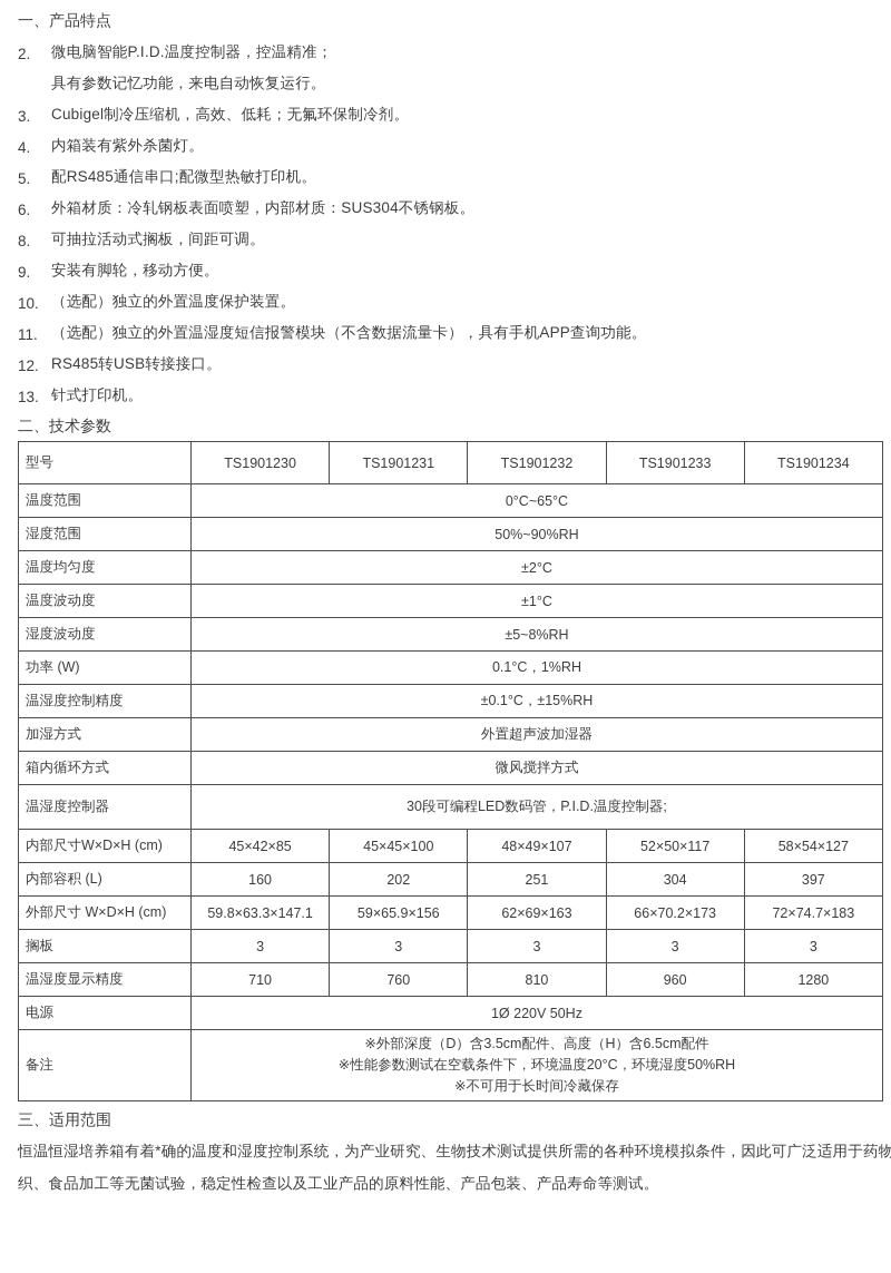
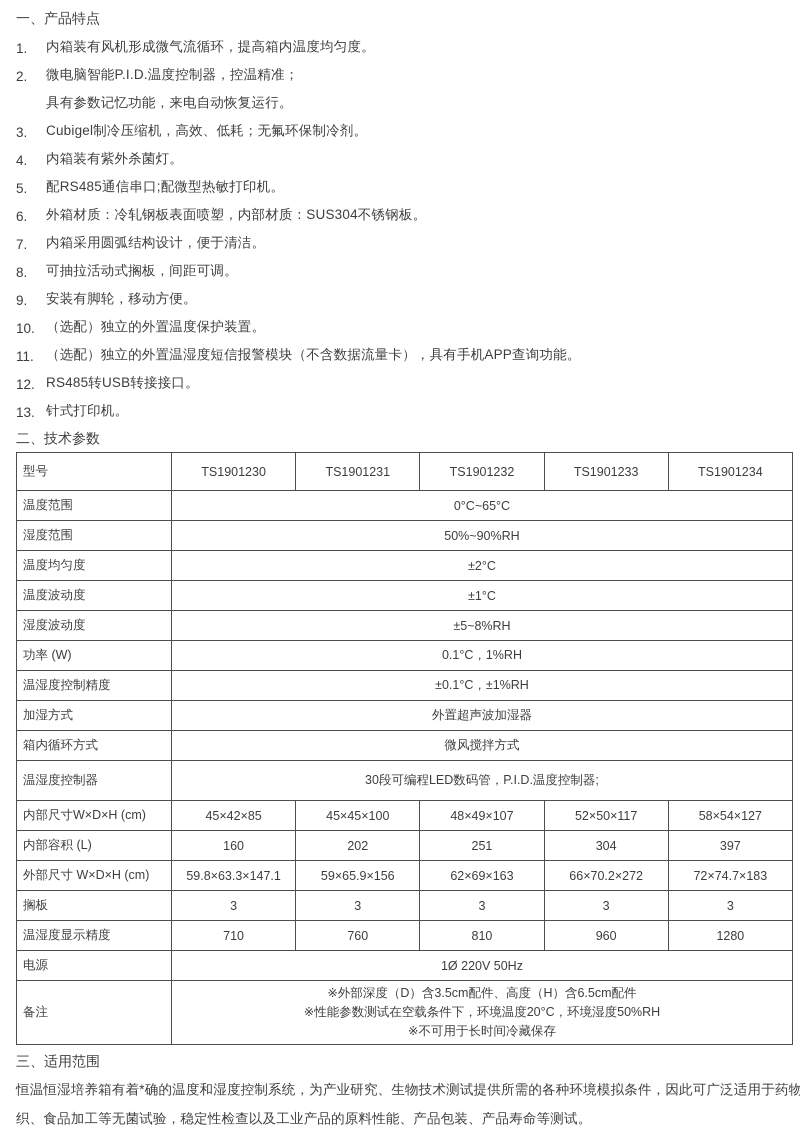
  一、产品特点
+ 1.
+ 内箱装有风机形成微气流循环，提高箱内温度均匀度。
  2.
  微电脑智能P.I.D.温度控制器，控温精准；
  具有参数记忆功能，来电自动恢复运行。
  3.
  Cubigel制冷压缩机，高效、低耗；无氟环保制冷剂。
  4.
  内箱装有紫外杀菌灯。
  5.
  配RS485通信串口;配微型热敏打印机。
  6.
  外箱材质：冷轧钢板表面喷塑，内部材质：SUS304不锈钢板。
+ 7.
+ 内箱采用圆弧结构设计，便于清洁。
  8.
  可抽拉活动式搁板，间距可调。
  9.
  安装有脚轮，移动方便。
  10.
  （选配）独立的外置温度保护装置。
  11.
  （选配）独立的外置温湿度短信报警模块（不含数据流量卡），具有手机APP查询功能。
  12.
  RS485转USB转接接口。
  13.
  针式打印机。
  二、技术参数
  型号	TS1901230	TS1901231	TS1901232	TS1901233	TS1901234
  温度范围	0°C~65°C
  湿度范围	50%~90%RH
  温度均匀度	±2°C
  温度波动度	±1°C
  湿度波动度	±5~8%RH
  功率 (W)	0.1°C，1%RH
- 温湿度控制精度	±0.1°C，±15%RH
+ 温湿度控制精度	±0.1°C，±1%RH
  加湿方式	外置超声波加湿器
  箱内循环方式	微风搅拌方式
  温湿度控制器	30段可编程LED数码管，P.I.D.温度控制器;
  内部尺寸W×D×H (cm)	45×42×85	45×45×100	48×49×107	52×50×117	58×54×127
  内部容积 (L)	160	202	251	304	397
- 外部尺寸 W×D×H (cm)	59.8×63.3×147.1	59×65.9×156	62×69×163	66×70.2×173	72×74.7×183
+ 外部尺寸 W×D×H (cm)	59.8×63.3×147.1	59×65.9×156	62×69×163	66×70.2×272	72×74.7×183
  搁板	3	3	3	3	3
  温湿度显示精度	710	760	810	960	1280
  电源	1Ø 220V 50Hz
  备注	※外部深度（D）含3.5cm配件、高度（H）含6.5cm配件※性能参数测试在空载条件下，环境温度20°C，环境湿度50%RH※不可用于长时间冷藏保存
  三、适用范围
  恒温恒湿培养箱有着*确的温度和湿度控制系统，为产业研究、生物技术测试提供所需的各种环境模拟条件，因此可广泛适用于药物
  织、食品加工等无菌试验，稳定性检查以及工业产品的原料性能、产品包装、产品寿命等测试。
